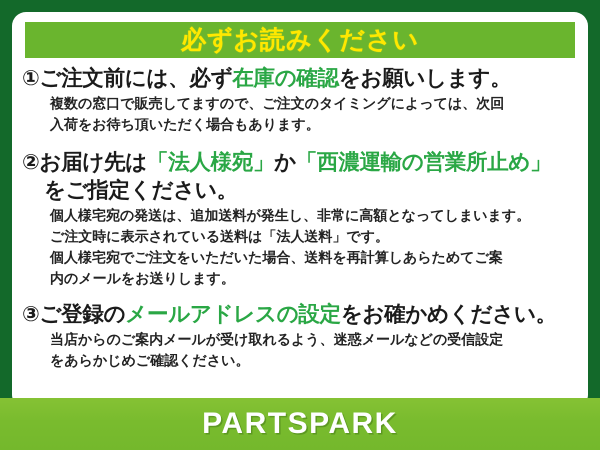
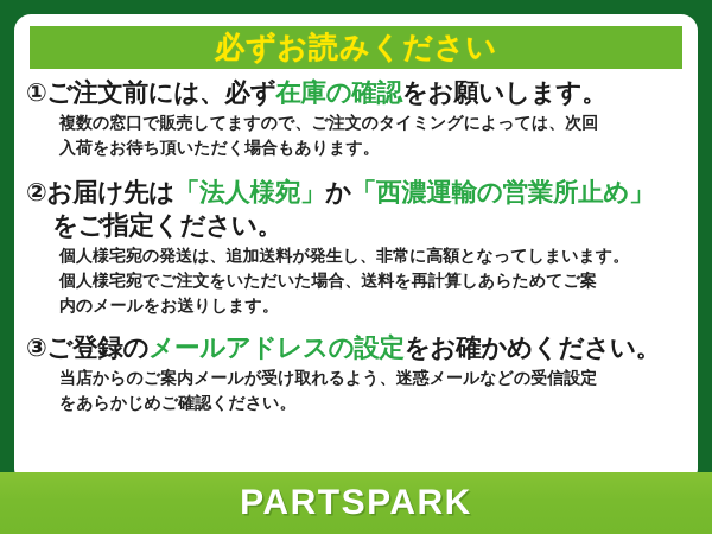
  必ずお読みください
  ①ご注文前には、必ず在庫の確認をお願いします。
  複数の窓口で販売してますので、ご注文のタイミングによっては、次回
  入荷をお待ち頂いただく場合もあります。
  ②お届け先は「法人様宛」か「西濃運輸の営業所止め」
  をご指定ください。
  個人様宅宛の発送は、追加送料が発生し、非常に高額となってしまいます。
- ご注文時に表示されている送料は「法人送料」です。
  個人様宅宛でご注文をいただいた場合、送料を再計算しあらためてご案
  内のメールをお送りします。
  ③ご登録のメールアドレスの設定をお確かめください。
  当店からのご案内メールが受け取れるよう、迷惑メールなどの受信設定
  をあらかじめご確認ください。
  PARTSPARK
